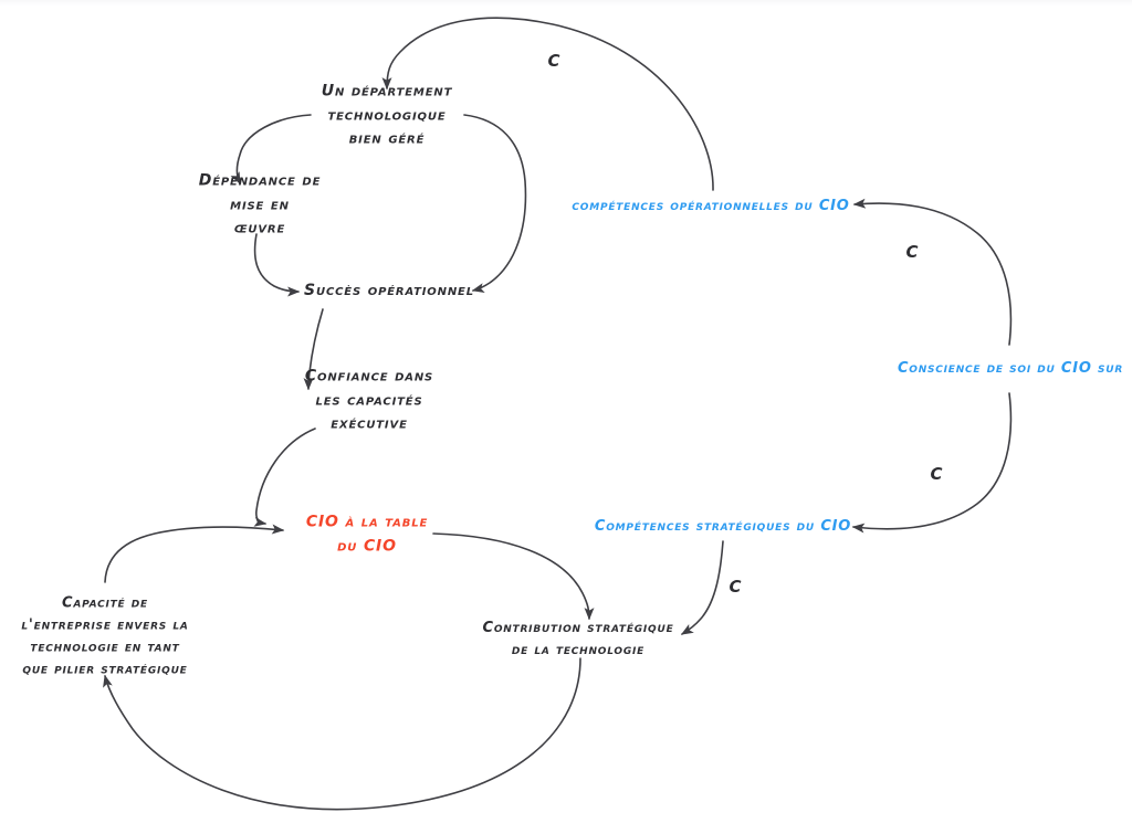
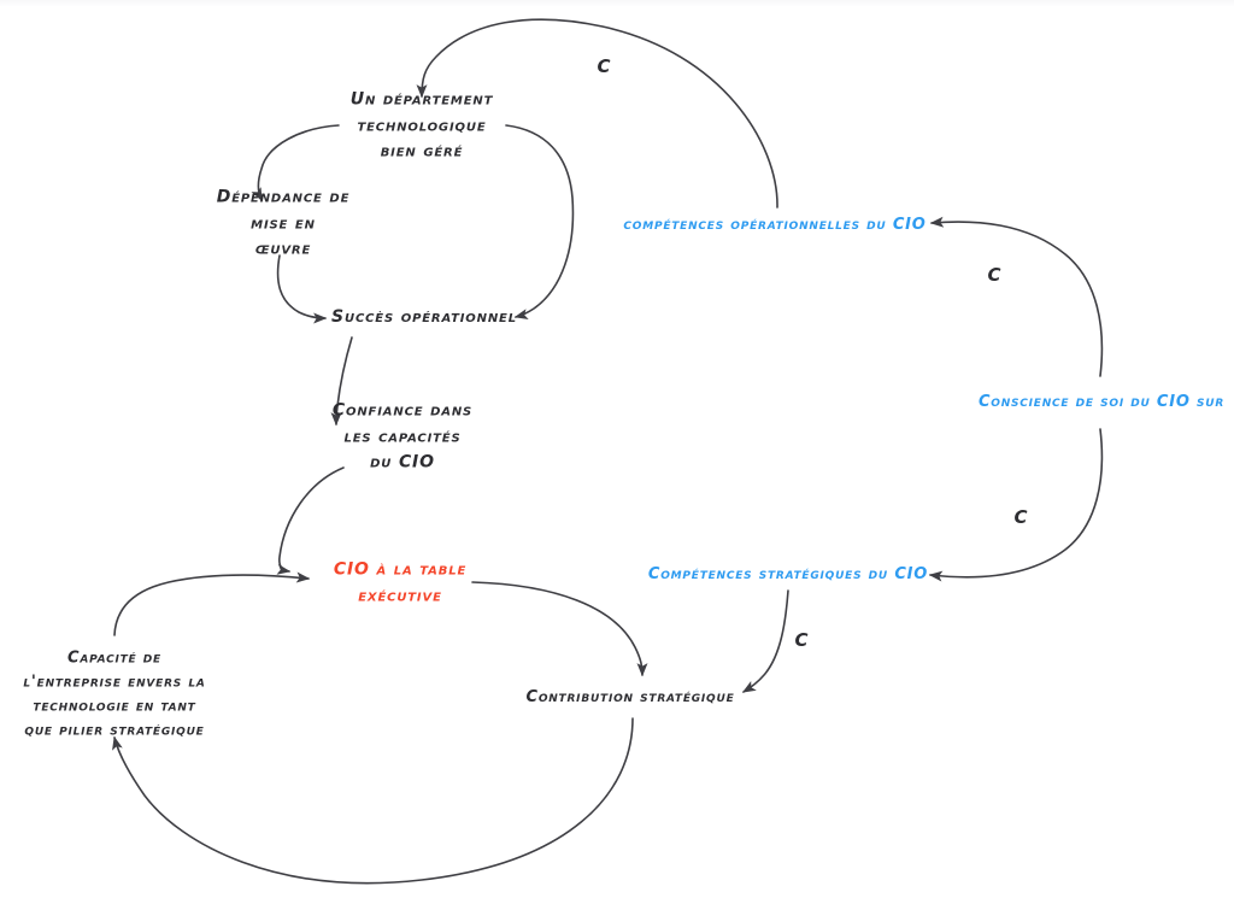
  Un département
  technologique
  bien géré
  Dépendance de
  mise en
  œuvre
  Succès opérationnel
  Confiance dans
  les capacités
- exécutive
+ du CIO
  CIO à la table
- du CIO
+ exécutive
  Capacité de
  l'entreprise envers la
  technologie en tant
  que pilier stratégique
  Contribution stratégique
- de la technologie
  compétences opérationnelles du CIO
  Conscience de soi du CIO sur
  Compétences stratégiques du CIO
  C
  C
  C
  C
